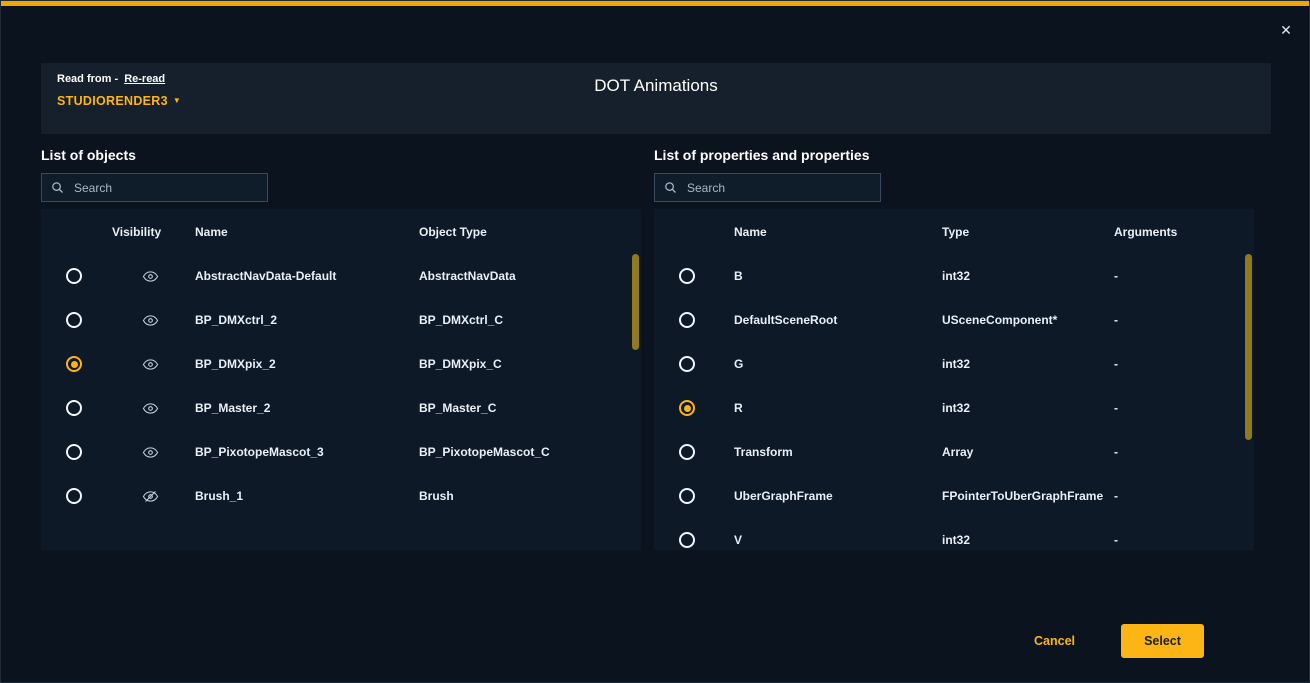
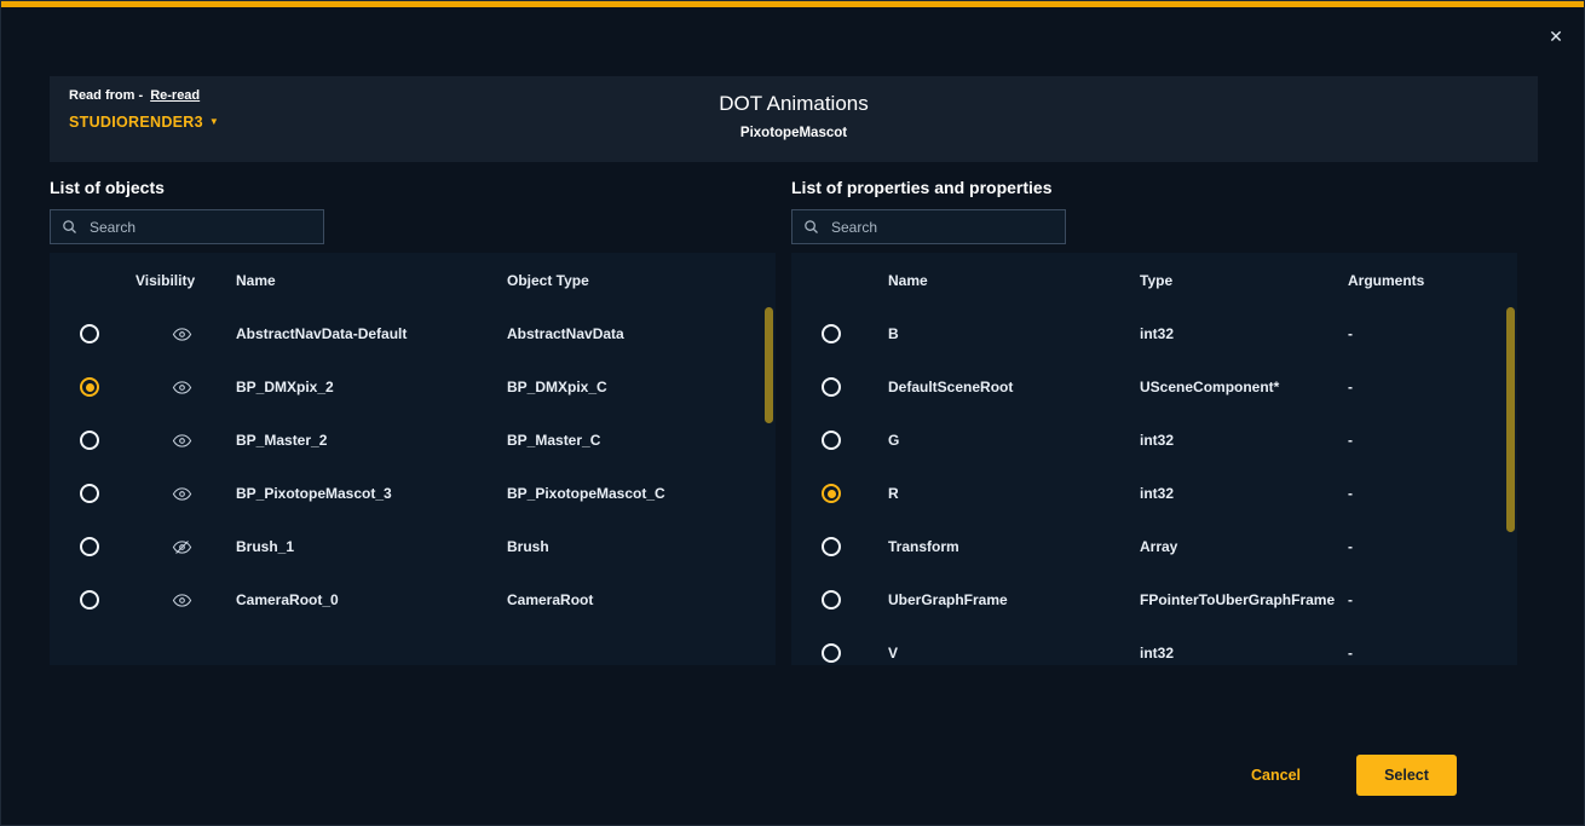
  ✕
  Read from - Re-read
  STUDIORENDER3 ▼
  DOT Animations
+ PixotopeMascot
  List of objects
  List of properties and properties
  Search
  Search
  Visibility
  Name
  Object Type
  AbstractNavData-Default
  AbstractNavData
- BP_DMXctrl_2
- BP_DMXctrl_C
  BP_DMXpix_2
  BP_DMXpix_C
  BP_Master_2
  BP_Master_C
  BP_PixotopeMascot_3
  BP_PixotopeMascot_C
  Brush_1
  Brush
+ CameraRoot_0
+ CameraRoot
  Name
  Type
  Arguments
  B
  int32
  -
  DefaultSceneRoot
  USceneComponent*
  -
  G
  int32
  -
  R
  int32
  -
  Transform
  Array
  -
  UberGraphFrame
  FPointerToUberGraphFrame
  -
  V
  int32
  -
  Cancel
  Select
